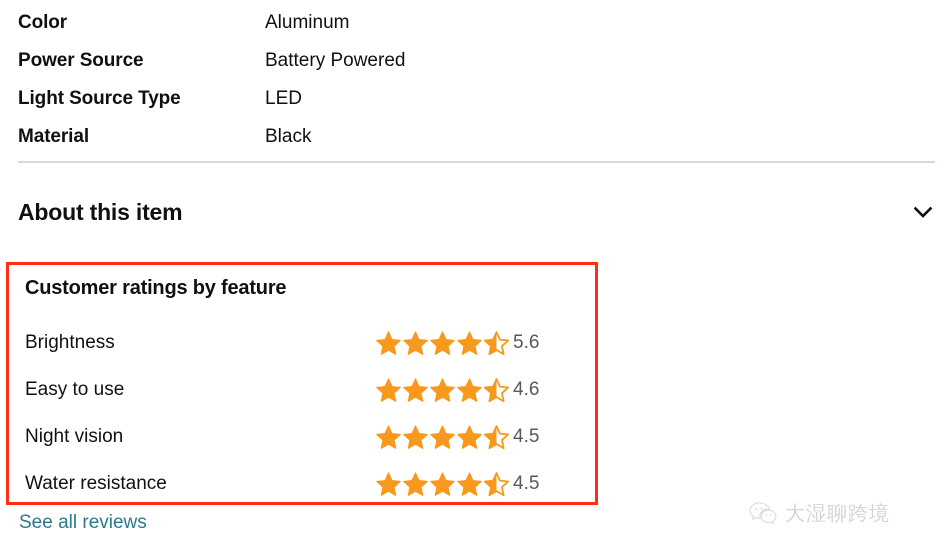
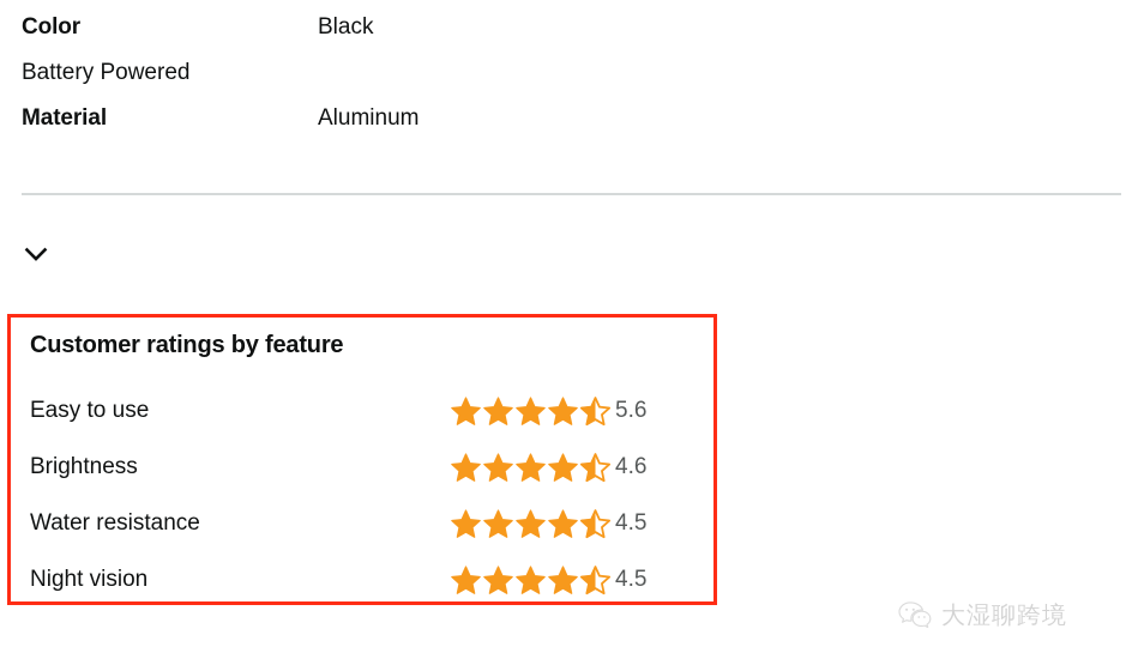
  Color
- Aluminum
+ Black
- Power Source
  Battery Powered
- Light Source Type
- LED
  Material
- Black
+ Aluminum
- About this item
  Customer ratings by feature
- Brightness
+ Easy to use
  5.6
- Easy to use
+ Brightness
  4.6
- Night vision
+ Water resistance
  4.5
- Water resistance
+ Night vision
  4.5
- See all reviews
  大湿聊跨境
